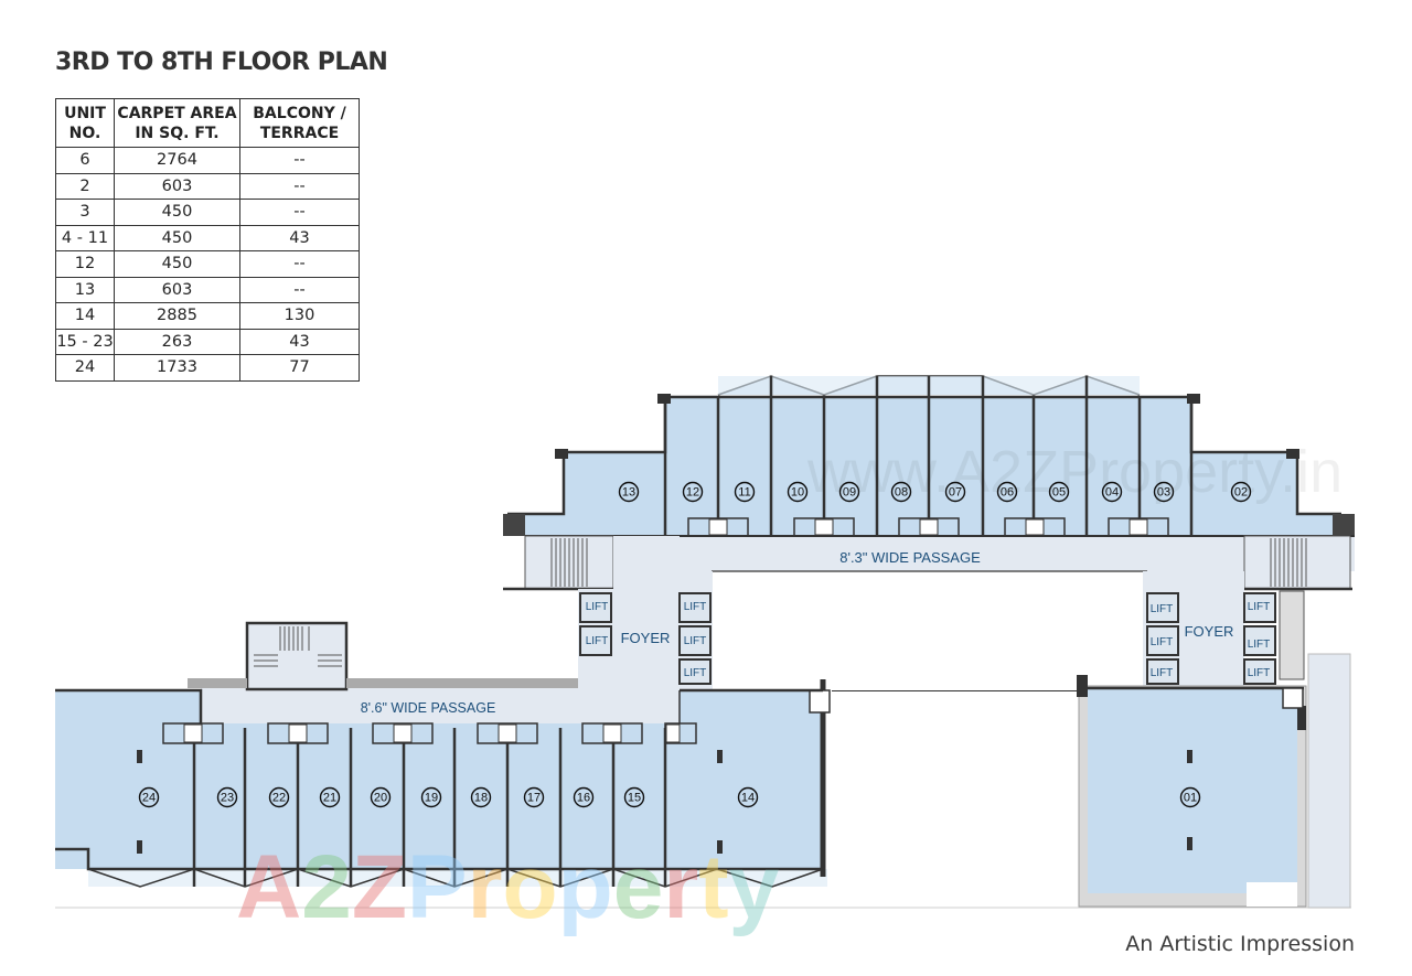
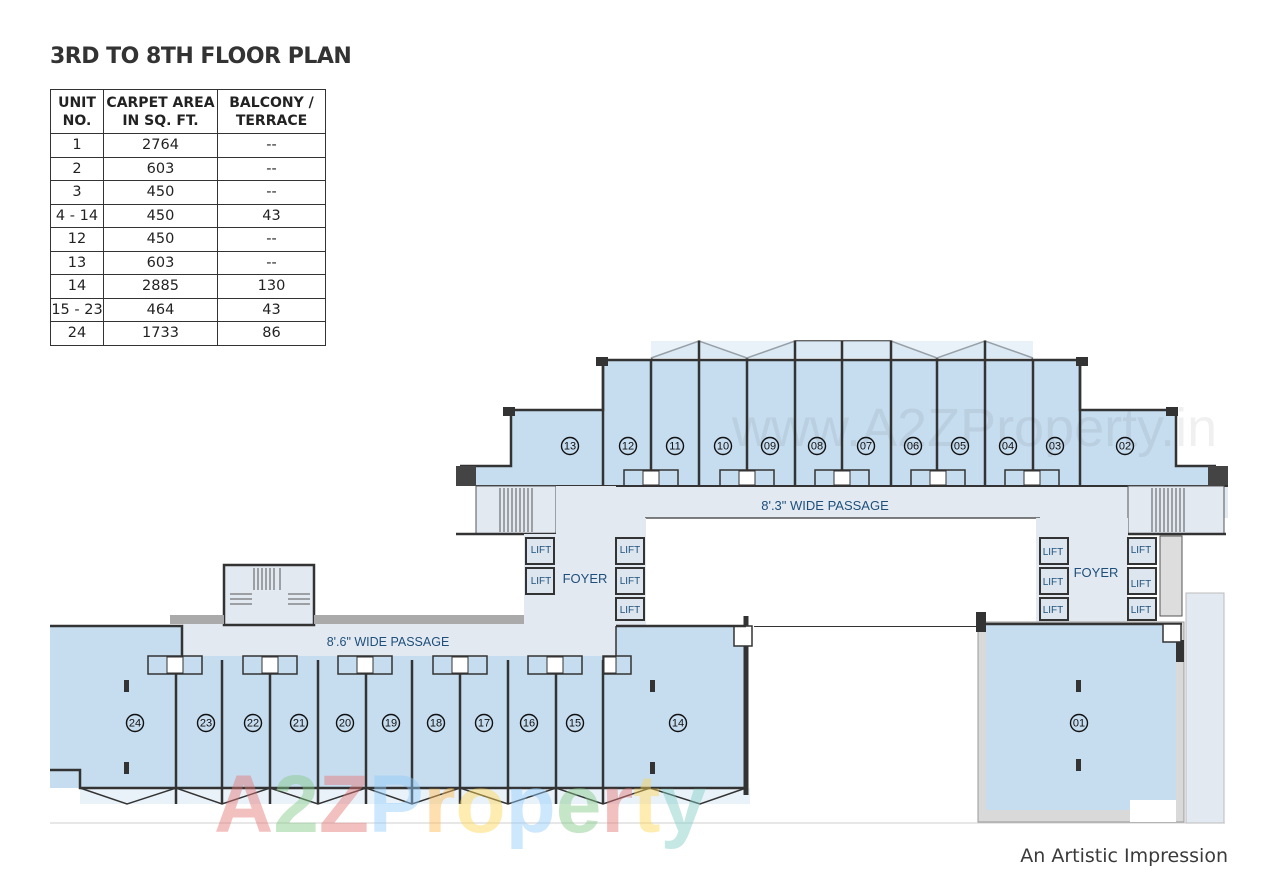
  3RD TO 8TH FLOOR PLAN
  UNITNO.	CARPET AREAIN SQ. FT.	BALCONY /TERRACE
- 6	2764	--
+ 1	2764	--
  2	603	--
  3	450	--
- 4 - 11	450	43
+ 4 - 14	450	43
  12	450	--
  13	603	--
  14	2885	130
- 15 - 23	263	43
+ 15 - 23	464	43
- 24	1733	77
+ 24	1733	86
  8'.3" WIDE PASSAGE
  LIFT
  LIFT
  LIFT
  LIFT
  LIFT
  FOYER
  LIFT
  LIFT
  LIFT
  LIFT
  LIFT
  LIFT
  FOYER
  8'.6" WIDE PASSAGE
  www.A2ZProperty.in
  13
  12
  11
  10
  09
  08
  07
  06
  05
  04
  03
  02
  24
  23
  22
  21
  20
  19
  18
  17
  16
  15
  14
  01
  A2ZProperty
  An Artistic Impression
